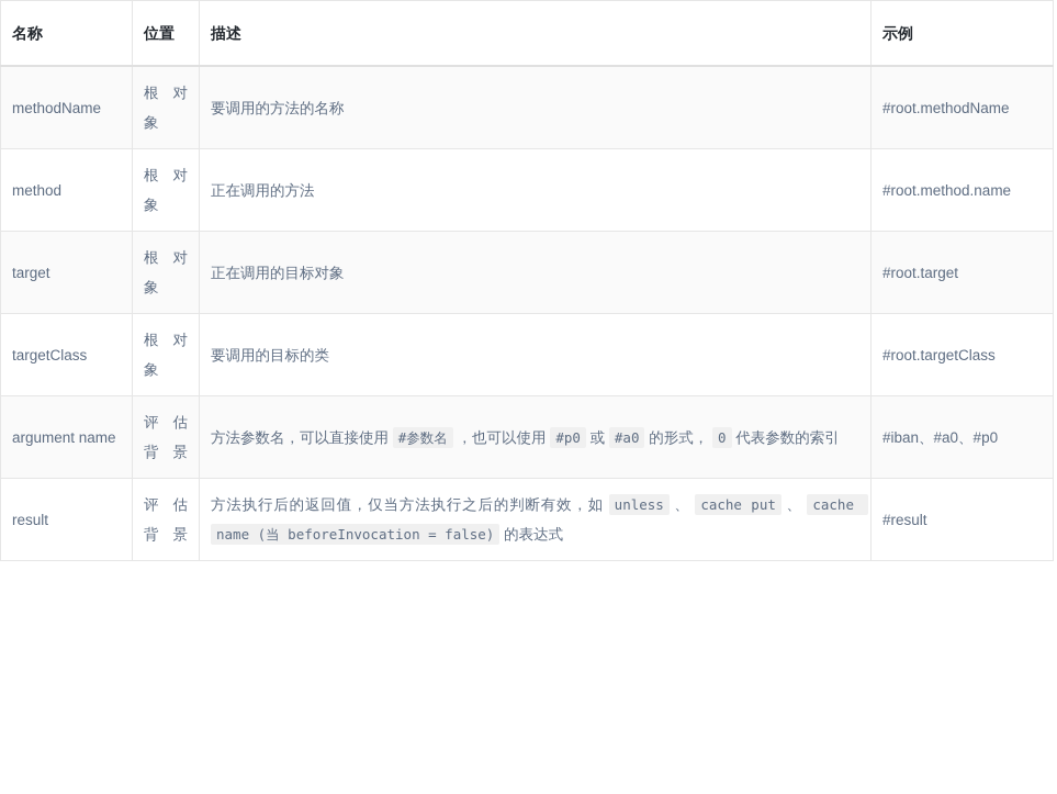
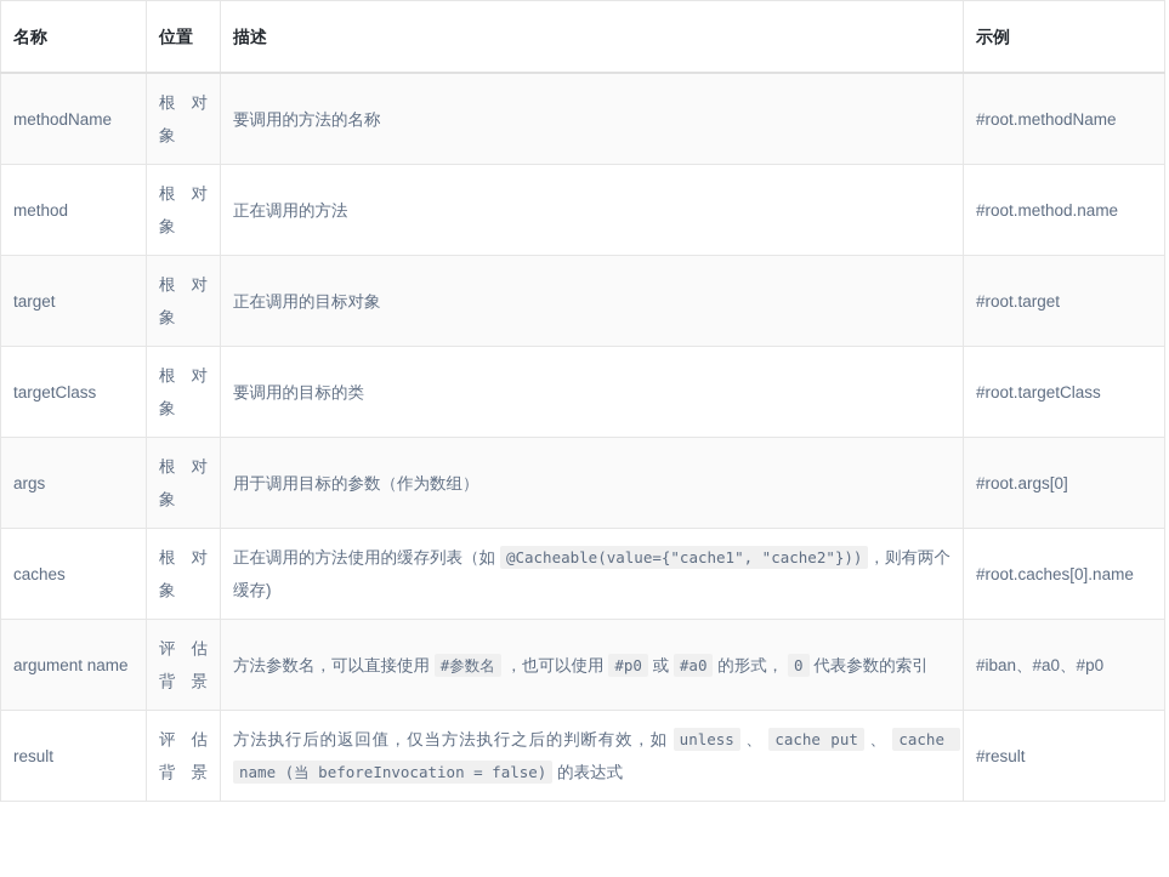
  名称	位置	描述	示例
  methodName	根 对 象	要调用的方法的名称	#root.methodName
  method	根 对 象	正在调用的方法	#root.method.name
  target	根 对 象	正在调用的目标对象	#root.target
  targetClass	根 对 象	要调用的目标的类	#root.targetClass
+ args	根 对 象	用于调用目标的参数（作为数组）	#root.args[0]
+ caches	根 对 象	正在调用的方法使用的缓存列表（如 @Cacheable(value={"cache1", "cache2"})) ，则有两个缓存)	#root.caches[0].name
  argument name	评 估 背景	方法参数名，可以直接使用 #参数名 ，也可以使用 #p0 或 #a0 的形式， 0 代表参数的索引	#iban、#a0、#p0
  result	评 估 背景	方法执行后的返回值，仅当方法执行之后的判断有效，如 unless 、 cache put 、 cache name (当 beforeInvocation = false) 的表达式	#result
